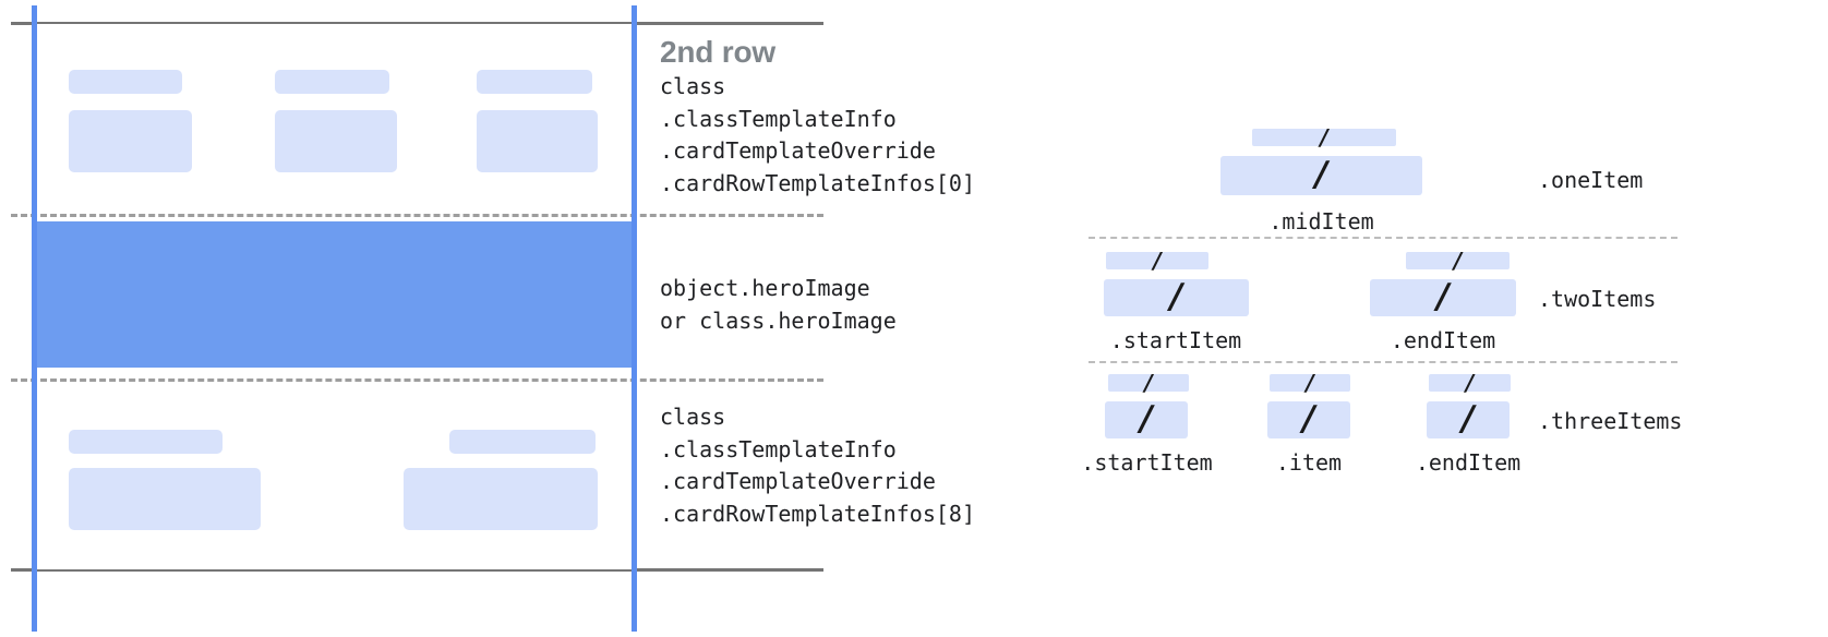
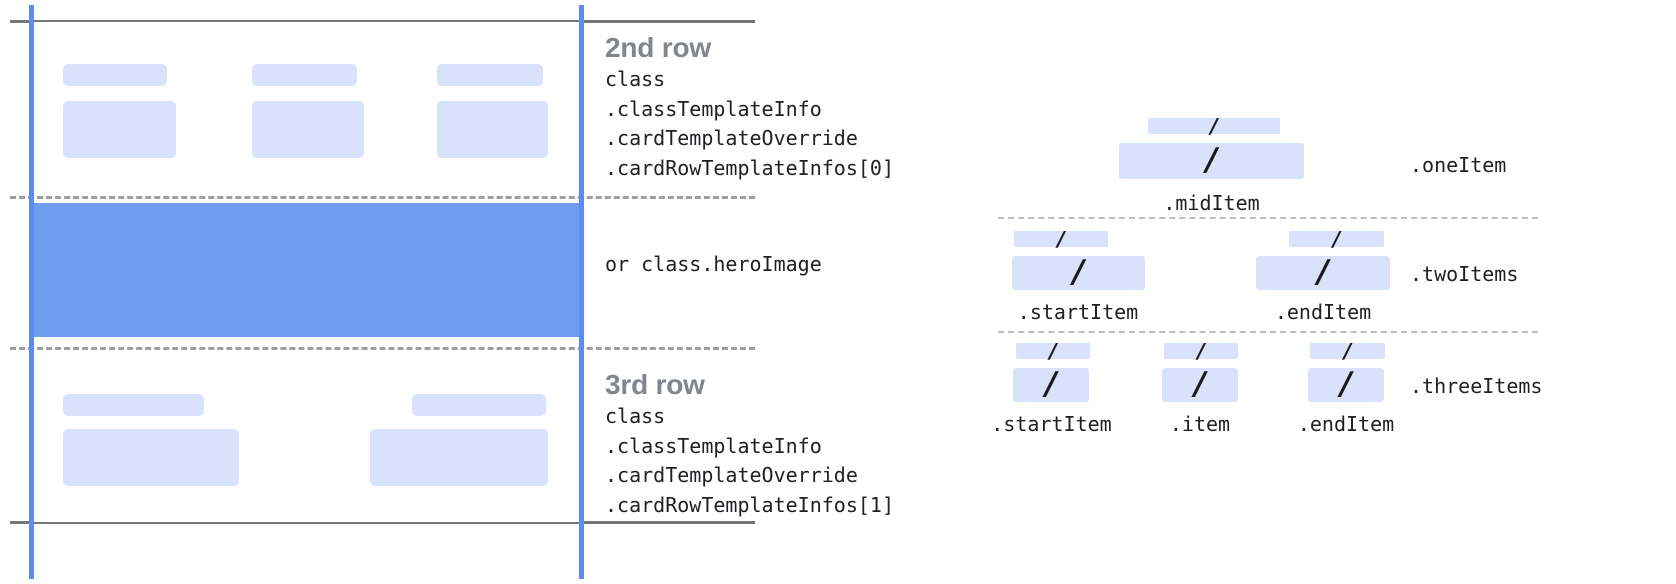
  2nd row
  class
  .classTemplateInfo
  .cardTemplateOverride
  .cardRowTemplateInfos[0]
- object.heroImage
  or class.heroImage
+ 3rd row
  class
  .classTemplateInfo
  .cardTemplateOverride
- .cardRowTemplateInfos[8]
+ .cardRowTemplateInfos[1]
  /
  /
  .midItem
  .oneItem
  /
  /
  .startItem
  /
  /
  .endItem
  .twoItems
  /
  /
  .startItem
  /
  /
  .item
  /
  /
  .endItem
  .threeItems
